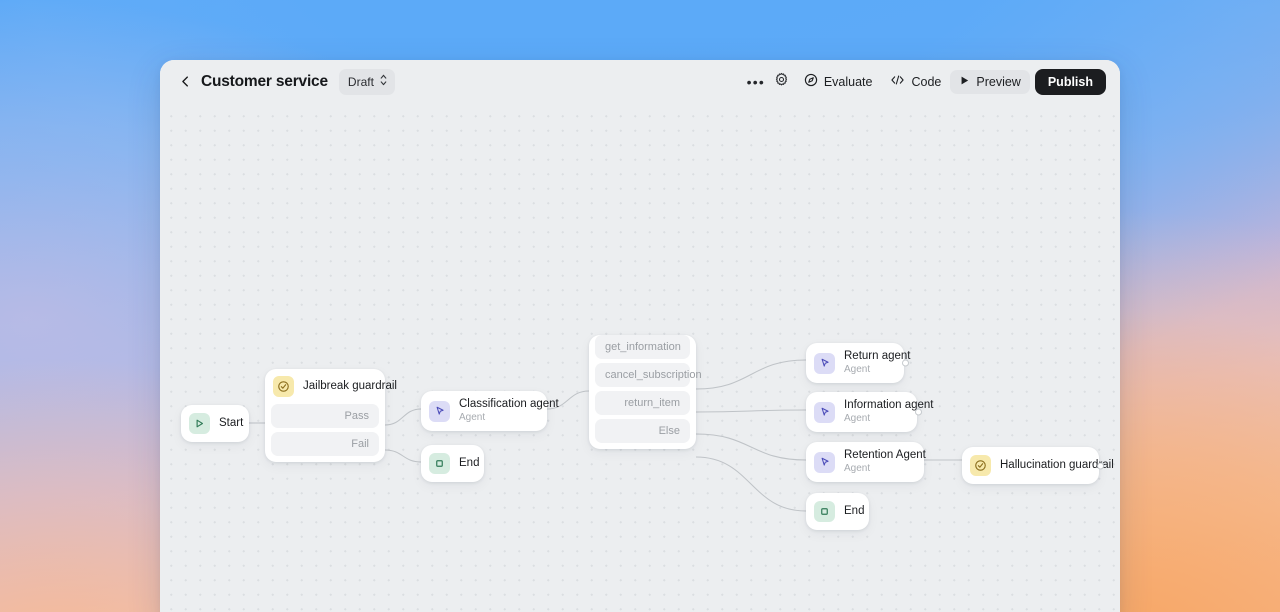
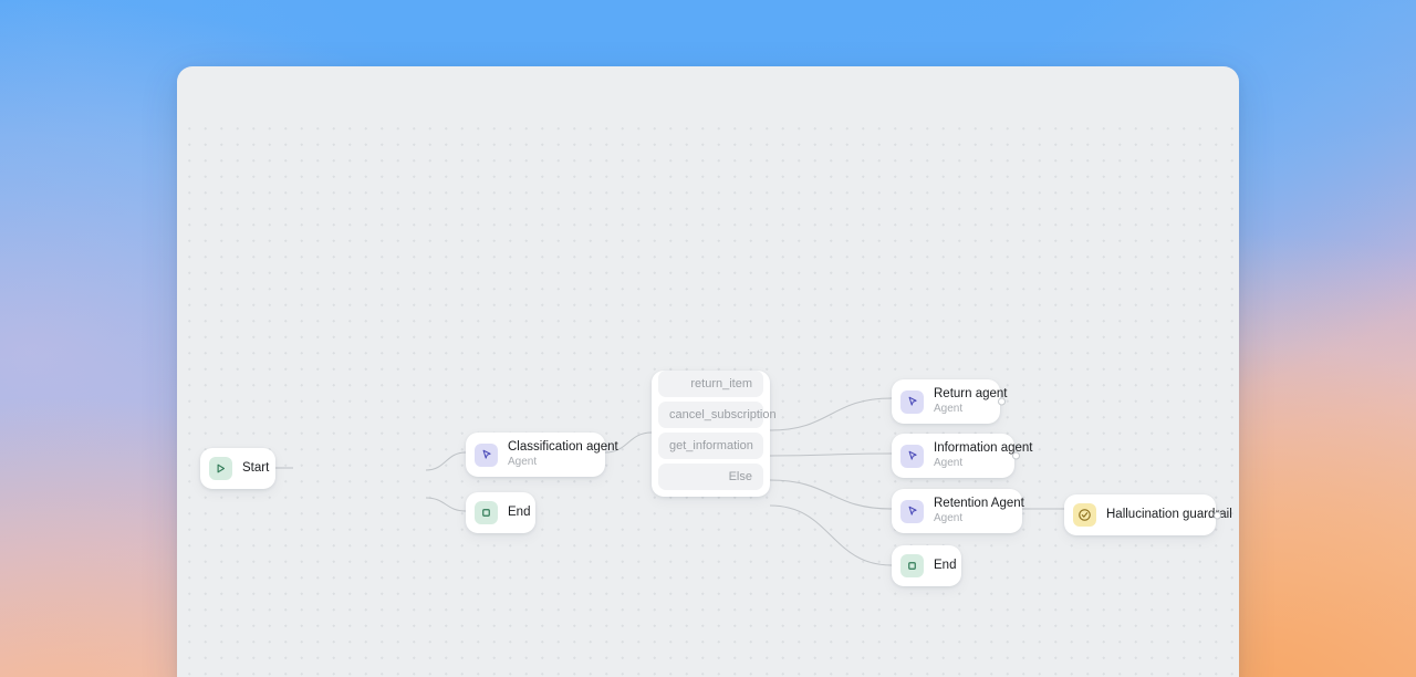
- Customer service
- Draft
- •••
- Evaluate
- Code
- Preview
- Publish
  Start
- Jailbreak guardrail
- Pass
- Fail
  Classification agent
  Agent
  End
- get_information
+ return_item
  cancel_subscription
- return_item
+ get_information
  Else
  Return agent
  Agent
  Information agent
  Agent
  Retention Agent
  Agent
  End
  Hallucination guardail
